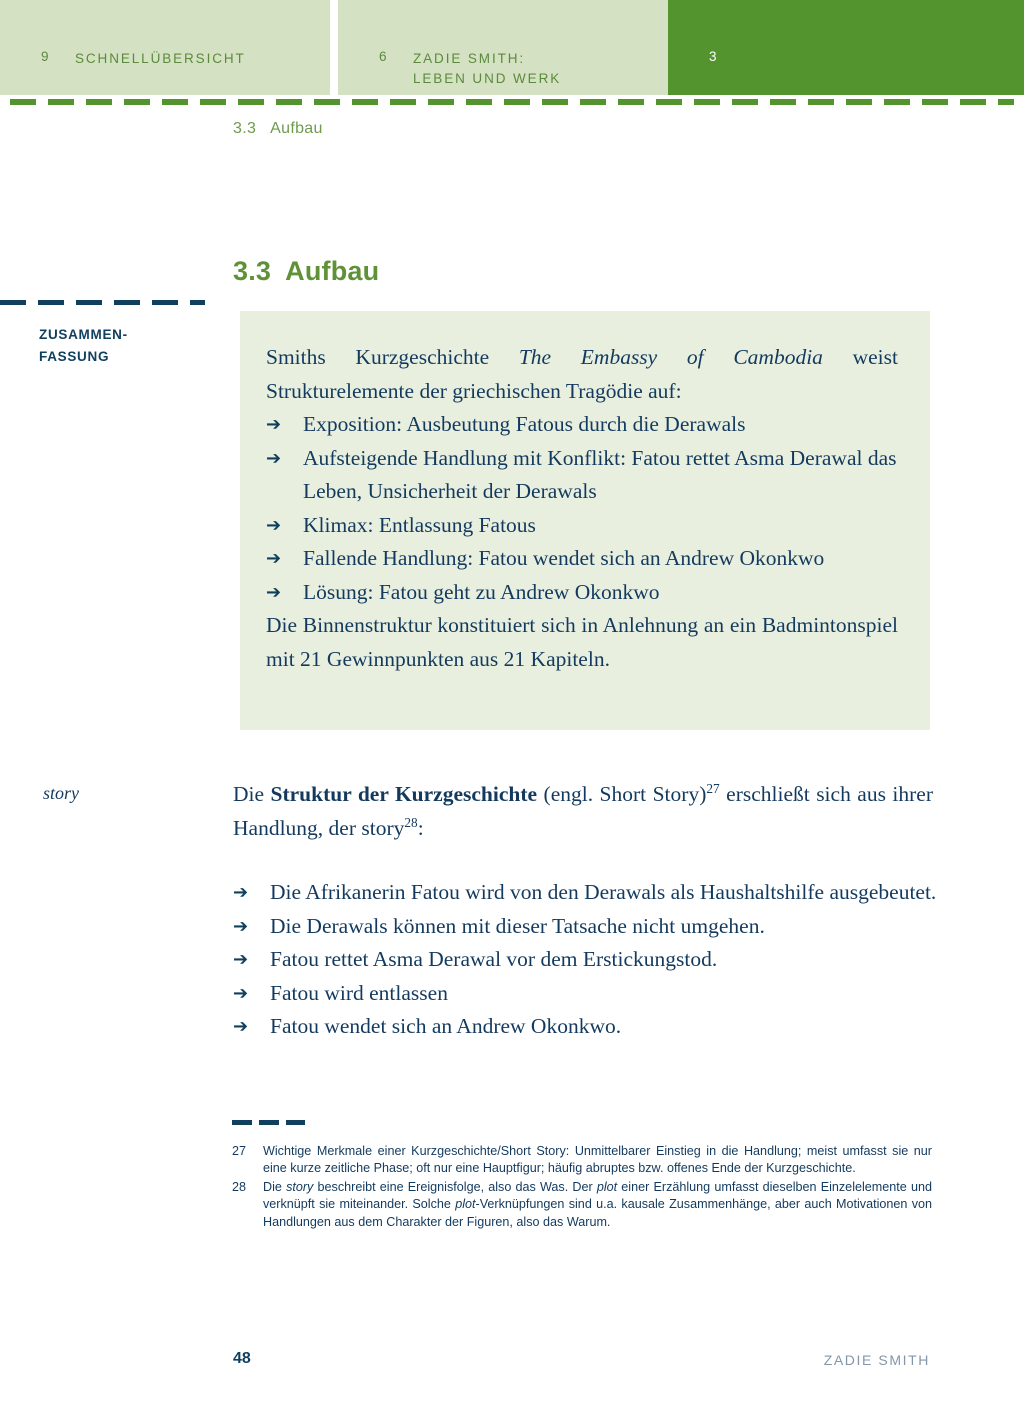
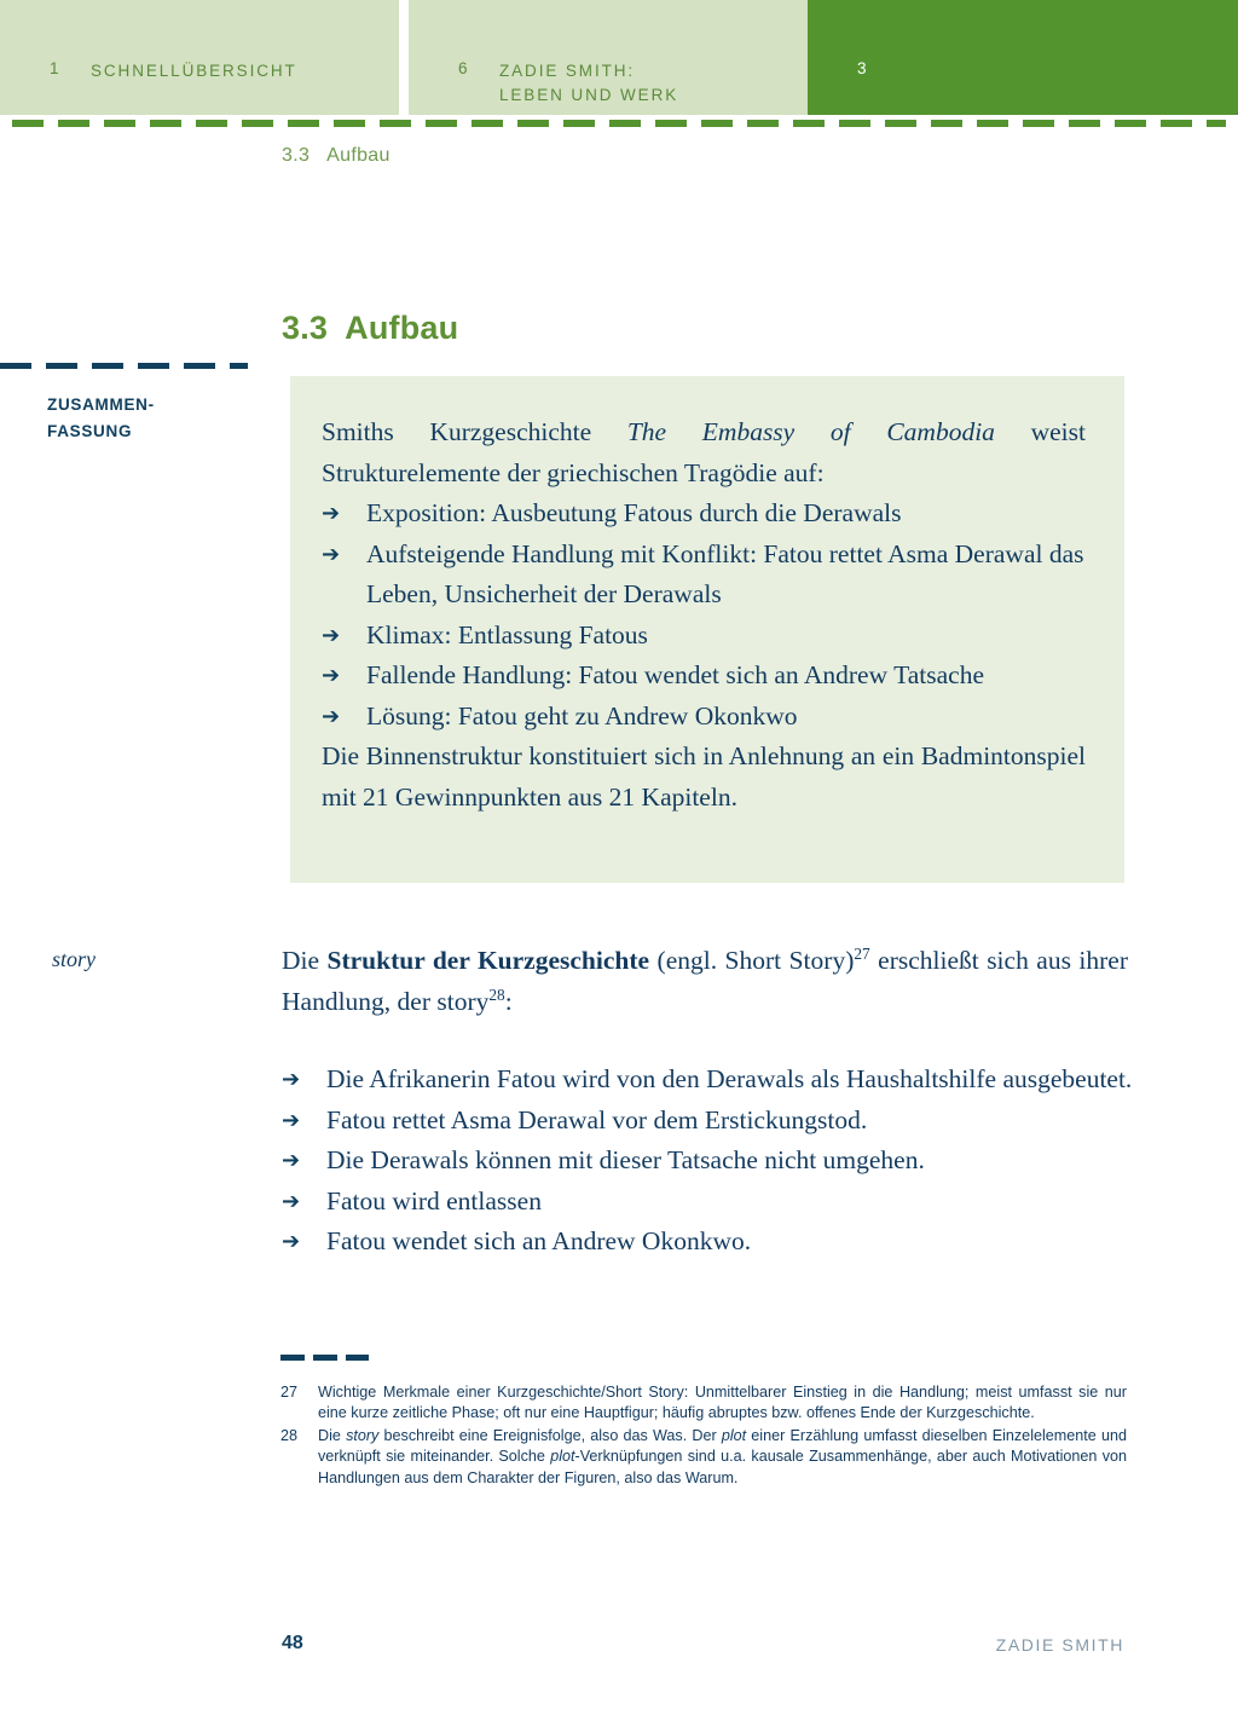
- 9
+ 1
  SCHNELLÜBERSICHT
  6
  ZADIE SMITH:
  LEBEN UND WERK
  3
  3.3 Aufbau
  3.3 Aufbau
  ZUSAMMEN-
  FASSUNG
  Smiths Kurzgeschichte The Embassy of Cambodia weist Strukturelemente der griechischen Tragödie auf:
  ➔
  Exposition: Ausbeutung Fatous durch die Derawals
  ➔
  Aufsteigende Handlung mit Konflikt: Fatou rettet Asma Derawal das Leben, Unsicherheit der Derawals
  ➔
  Klimax: Entlassung Fatous
  ➔
- Fallende Handlung: Fatou wendet sich an Andrew Okonkwo
+ Fallende Handlung: Fatou wendet sich an Andrew Tatsache
  ➔
  Lösung: Fatou geht zu Andrew Okonkwo
  Die Binnenstruktur konstituiert sich in Anlehnung an ein Badmintonspiel mit 21 Gewinnpunkten aus 21 Kapiteln.
  story
  Die Struktur der Kurzgeschichte (engl. Short Story)27 erschließt sich aus ihrer Handlung, der story28:
  ➔
  Die Afrikanerin Fatou wird von den Derawals als Haushaltshilfe ausgebeutet.
  ➔
- Die Derawals können mit dieser Tatsache nicht umgehen.
+ Fatou rettet Asma Derawal vor dem Erstickungstod.
  ➔
- Fatou rettet Asma Derawal vor dem Erstickungstod.
+ Die Derawals können mit dieser Tatsache nicht umgehen.
  ➔
  Fatou wird entlassen
  ➔
  Fatou wendet sich an Andrew Okonkwo.
  27
  Wichtige Merkmale einer Kurzgeschichte/Short Story: Unmittelbarer Einstieg in die Handlung; meist umfasst sie nur eine kurze zeitliche Phase; oft nur eine Hauptfigur; häufig abruptes bzw. offenes Ende der Kurzgeschichte.
  28
  Die story beschreibt eine Ereignisfolge, also das Was. Der plot einer Erzählung umfasst dieselben Einzelelemente und verknüpft sie miteinander. Solche plot-Verknüpfungen sind u.a. kausale Zusammenhänge, aber auch Motivationen von Handlungen aus dem Charakter der Figuren, also das Warum.
  48
  ZADIE SMITH
